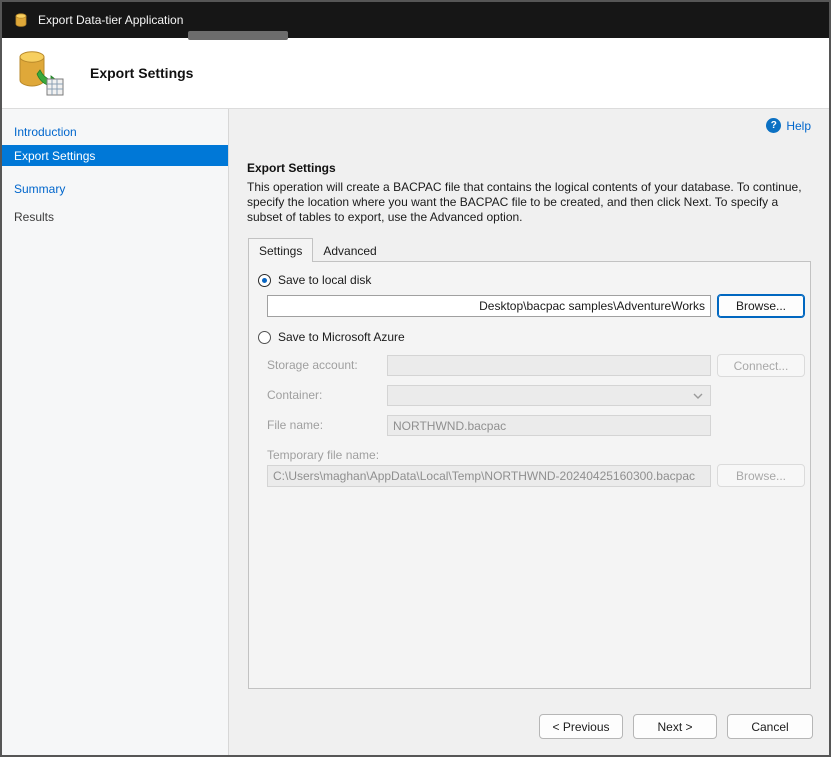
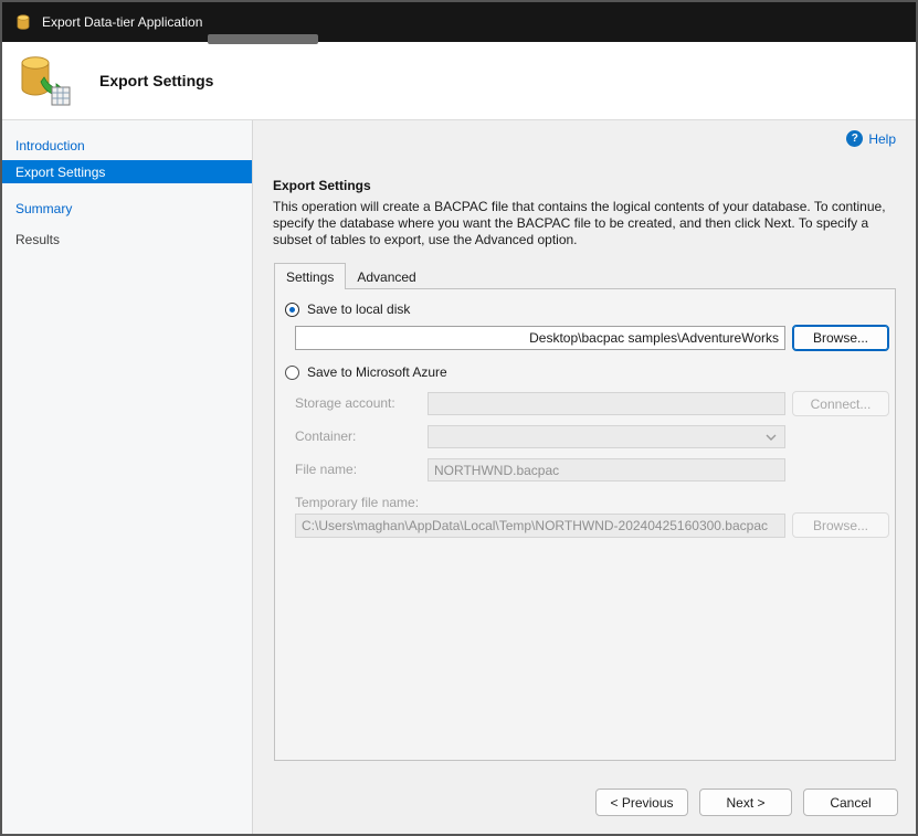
  Export Data-tier Application
  Export Settings
  Introduction
  Export Settings
  Summary
  Results
  ?
  Help
  Export Settings
- This operation will create a BACPAC file that contains the logical contents of your database. To continue, specify the location where you want the BACPAC file to be created, and then click Next. To specify a subset of tables to export, use the Advanced option.
+ This operation will create a BACPAC file that contains the logical contents of your database. To continue, specify the database where you want the BACPAC file to be created, and then click Next. To specify a subset of tables to export, use the Advanced option.
  Settings
  Advanced
  Save to local disk
  Desktop\bacpac samples\AdventureWorks
  Browse...
  Save to Microsoft Azure
  Storage account:
  Connect...
  Container:
  File name:
  NORTHWND.bacpac
  Temporary file name:
  C:\Users\maghan\AppData\Local\Temp\NORTHWND-20240425160300.bacpac
  Browse...
  < Previous
  Next >
  Cancel
